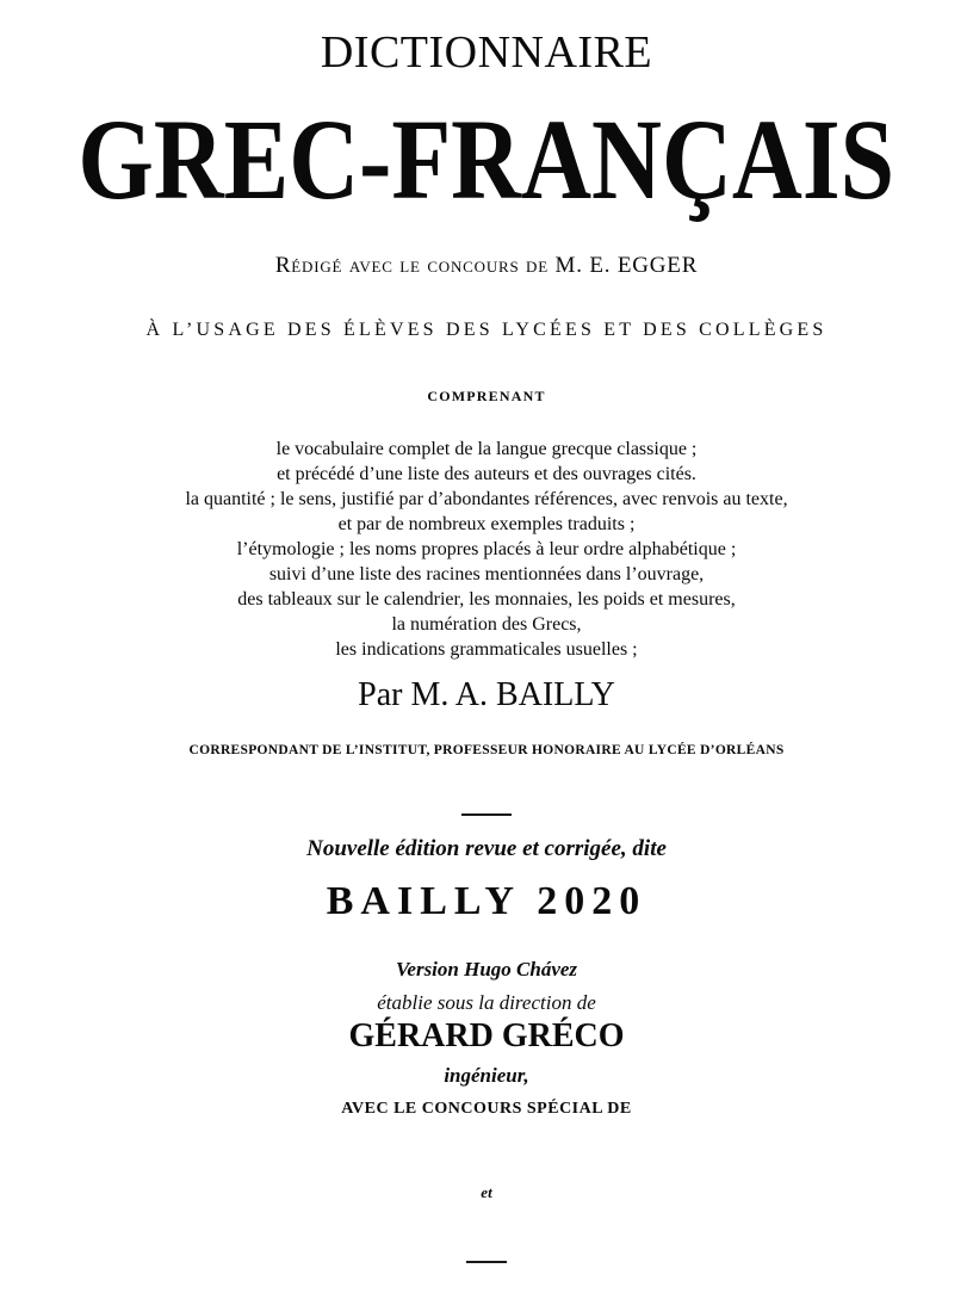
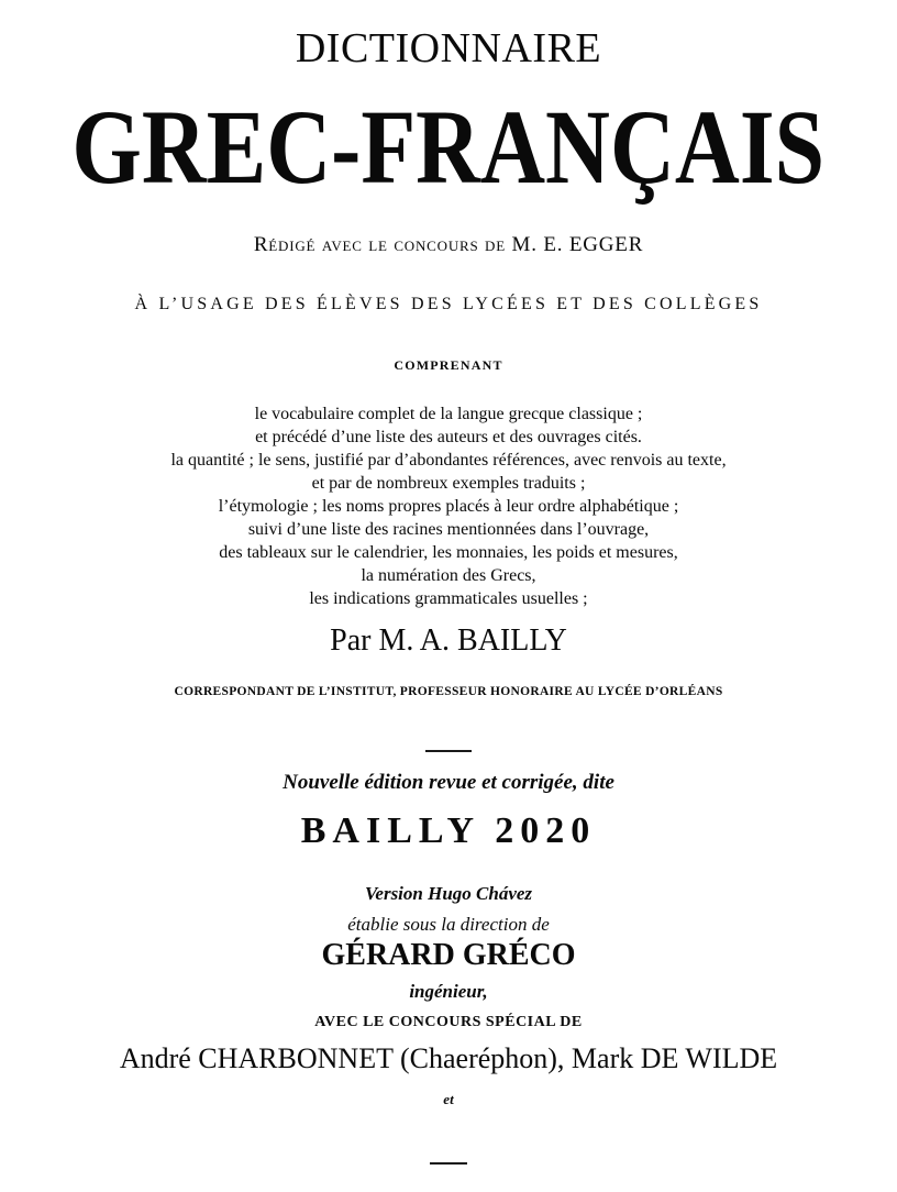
  DICTIONNAIRE
  GREC-FRANÇAIS
  Rédigé avec le concours de M. E. EGGER
  À L’USAGE DES ÉLÈVES DES LYCÉES ET DES COLLÈGES
  COMPRENANT
  le vocabulaire complet de la langue grecque classique ;
  et précédé d’une liste des auteurs et des ouvrages cités.
  la quantité ; le sens, justifié par d’abondantes références, avec renvois au texte,
  et par de nombreux exemples traduits ;
  l’étymologie ; les noms propres placés à leur ordre alphabétique ;
  suivi d’une liste des racines mentionnées dans l’ouvrage,
  des tableaux sur le calendrier, les monnaies, les poids et mesures,
  la numération des Grecs,
  les indications grammaticales usuelles ;
  Par M. A. BAILLY
  CORRESPONDANT DE L’INSTITUT, PROFESSEUR HONORAIRE AU LYCÉE D’ORLÉANS
  Nouvelle édition revue et corrigée, dite
  BAILLY 2020
  Version Hugo Chávez
  établie sous la direction de
  GÉRARD GRÉCO
  ingénieur,
  AVEC LE CONCOURS SPÉCIAL DE
+ André CHARBONNET (Chaeréphon), Mark DE WILDE
  et
